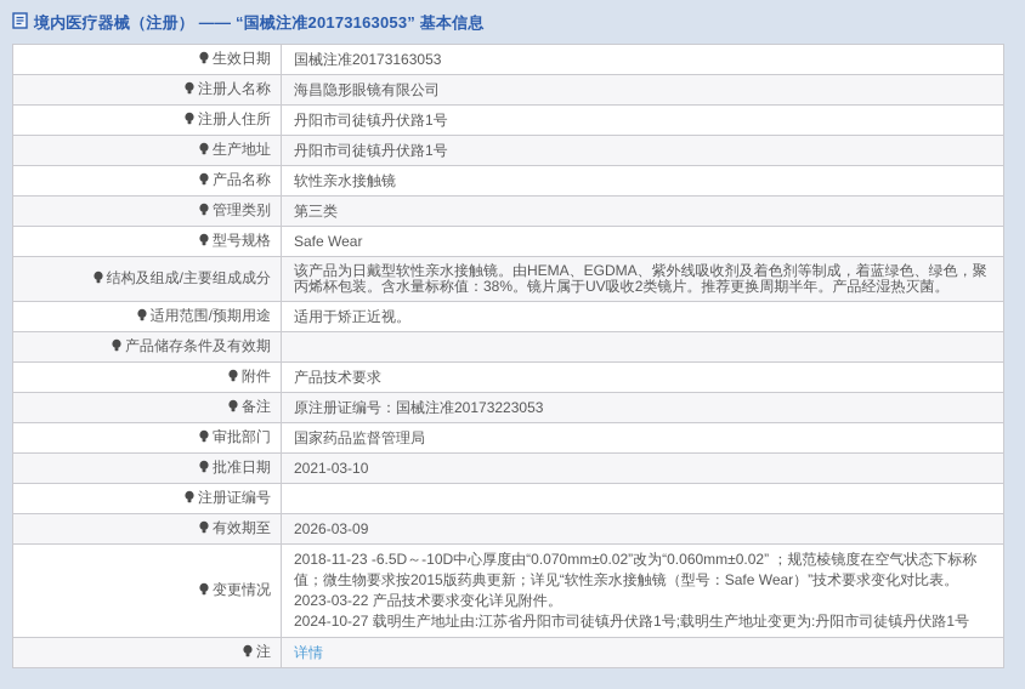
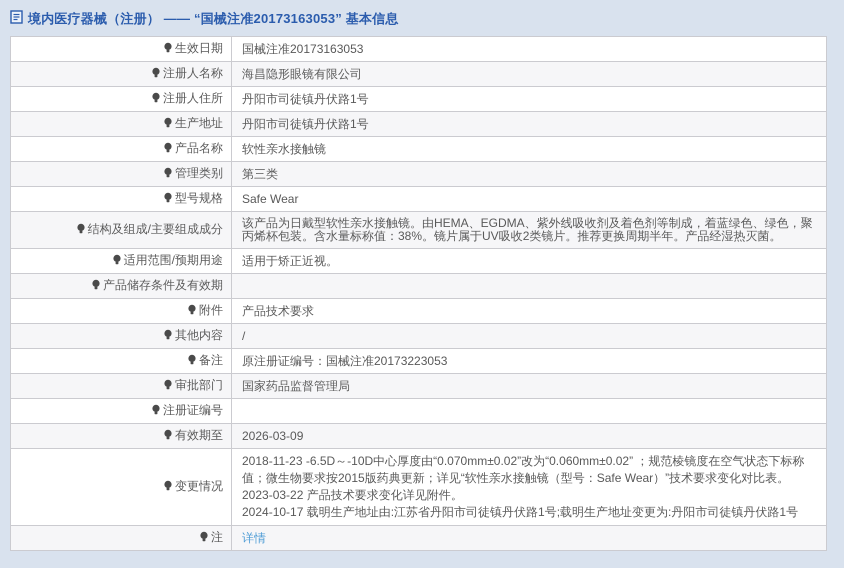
  境内医疗器械（注册） —— “国械注准20173163053” 基本信息
  生效日期	国械注准20173163053
  注册人名称	海昌隐形眼镜有限公司
  注册人住所	丹阳市司徒镇丹伏路1号
  生产地址	丹阳市司徒镇丹伏路1号
  产品名称	软性亲水接触镜
  管理类别	第三类
  型号规格	Safe Wear
  结构及组成/主要组成成分	该产品为日戴型软性亲水接触镜。由HEMA、EGDMA、紫外线吸收剂及着色剂等制成，着蓝绿色、绿色，聚丙烯杯包装。含水量标称值：38%。镜片属于UV吸收2类镜片。推荐更换周期半年。产品经湿热灭菌。
  适用范围/预期用途	适用于矫正近视。
  产品储存条件及有效期
  附件	产品技术要求
+ 其他内容	/
  备注	原注册证编号：国械注准20173223053
  审批部门	国家药品监督管理局
- 批准日期	2021-03-10
  注册证编号
  有效期至	2026-03-09
- 变更情况	2018-11-23 -6.5D～-10D中心厚度由“0.070mm±0.02”改为“0.060mm±0.02” ；规范棱镜度在空气状态下标称值；微生物要求按2015版药典更新；详见“软性亲水接触镜（型号：Safe Wear）”技术要求变化对比表。2023-03-22 产品技术要求变化详见附件。2024-10-27 载明生产地址由:江苏省丹阳市司徒镇丹伏路1号;载明生产地址变更为:丹阳市司徒镇丹伏路1号
+ 变更情况	2018-11-23 -6.5D～-10D中心厚度由“0.070mm±0.02”改为“0.060mm±0.02” ；规范棱镜度在空气状态下标称值；微生物要求按2015版药典更新；详见“软性亲水接触镜（型号：Safe Wear）”技术要求变化对比表。2023-03-22 产品技术要求变化详见附件。2024-10-17 载明生产地址由:江苏省丹阳市司徒镇丹伏路1号;载明生产地址变更为:丹阳市司徒镇丹伏路1号
  注	详情
